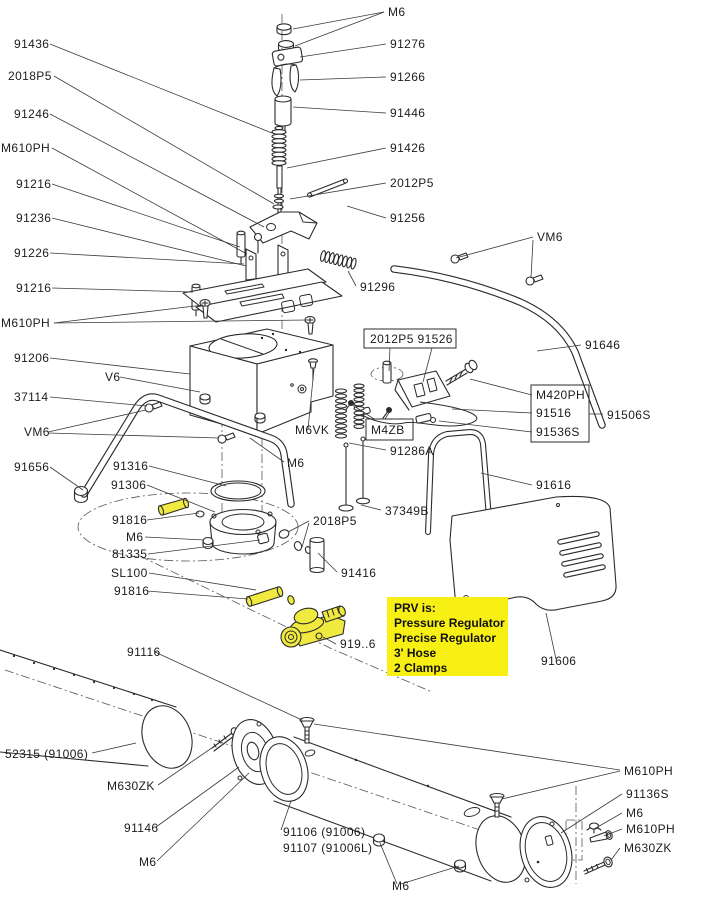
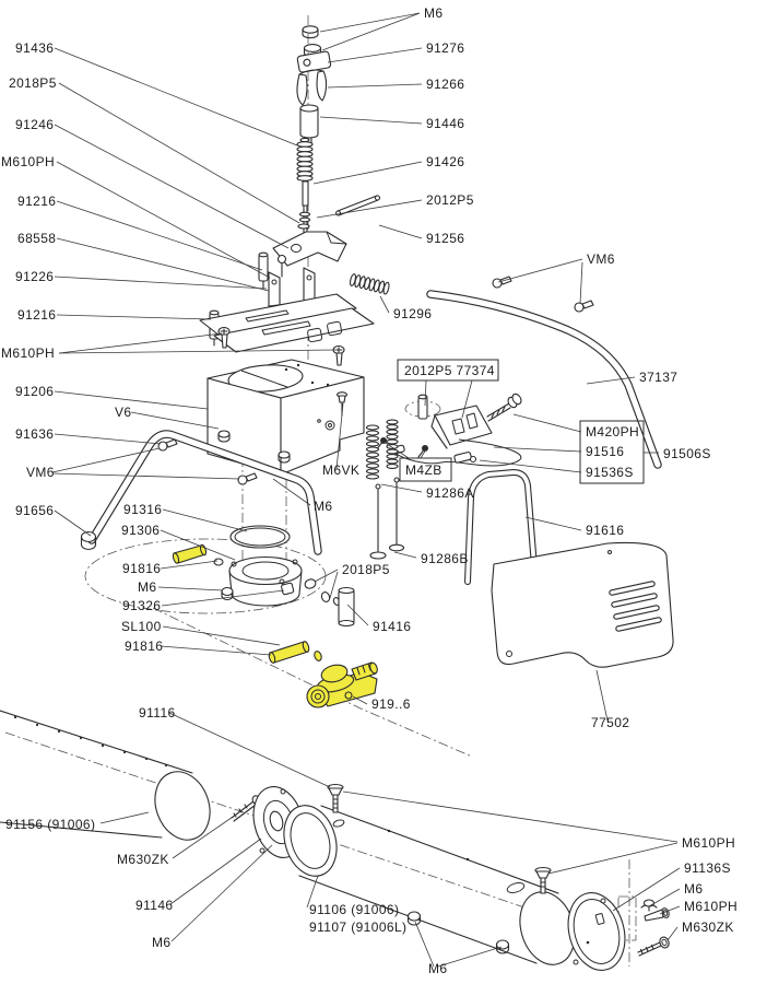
  M6
  91436
  91276
  2018P5
  91266
  91246
  91446
  M610PH
  91426
  91216
  2012P5
- 91236
+ 68558
  91256
  91226
  VM6
  91216
  91296
  M610PH
  91206
- 2012P5 91526
+ 2012P5 77374
- 91646
+ 37137
  V6
  M420PH
- 37114
+ 91636
  91516
  91506S
  91536S
  M4ZB
  M6VK
  VM6
  91286A
  M6
  91656
  91316
  91306
  91616
- 37349B
+ 91286B
  2018P5
  91816
  M6
- 81335
+ 91326
  SL100
  91816
  91416
  919..6
  91116
- 91606
+ 77502
- 52315 (91006)
+ 91156 (91006)
  M630ZK
  91146
  M6
  91106 (91006)
  91107 (91006L)
  M6
  M610PH
  91136S
  M6
  M610PH
  M630ZK
- PRV is:
- Pressure Regulator
- Precise Regulator
- 3' Hose
- 2 Clamps
